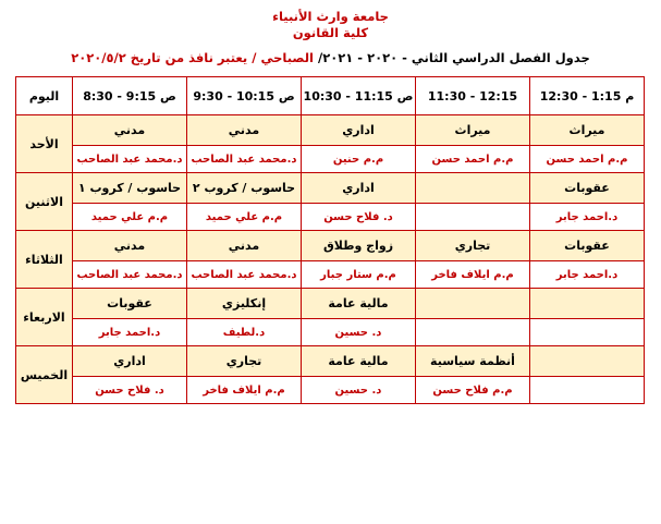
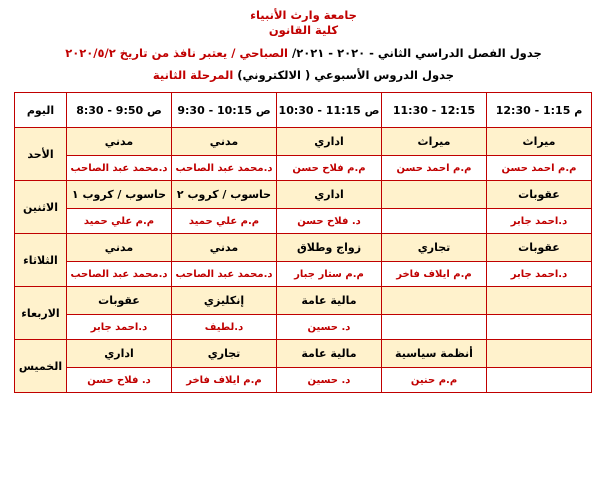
  جامعة وارث الأنبياء
  كلية القانون
  جدول الفصل الدراسي الثاني - ٢٠٢٠ - ٢٠٢١/ الصباحي / يعتبر نافذ من تاريخ ٢٠٢٠/٥/٢
+ جدول الدروس الأسبوعي ( الالكتروني) المرحلة الثانية
- م 1:15 - 12:30	12:15 - 11:30	ص 11:15 - 10:30	ص 10:15 - 9:30	ص 9:15 - 8:30	اليوم
+ م 1:15 - 12:30	12:15 - 11:30	ص 11:15 - 10:30	ص 10:15 - 9:30	ص 9:50 - 8:30	اليوم
  ميراث	ميراث	اداري	مدني	مدني	الأحد
- م.م احمد حسن	م.م احمد حسن	م.م حنين	د.محمد عبد الصاحب	د.محمد عبد الصاحب
+ م.م احمد حسن	م.م احمد حسن	م.م فلاح حسن	د.محمد عبد الصاحب	د.محمد عبد الصاحب
  عقوبات		اداري	حاسوب / كروب ٢	حاسوب / كروب ١	الاثنين
  د.احمد جابر		د. فلاح حسن	م.م علي حميد	م.م علي حميد
  عقوبات	تجاري	زواج وطلاق	مدني	مدني	الثلاثاء
  د.احمد جابر	م.م ايلاف فاخر	م.م ستار جبار	د.محمد عبد الصاحب	د.محمد عبد الصاحب
  		مالية عامة	إنكليزي	عقوبات	الاربعاء
  		د. حسين	د.لطيف	د.احمد جابر
  	أنظمة سياسية	مالية عامة	تجاري	اداري	الخميس
- 	م.م فلاح حسن	د. حسين	م.م ايلاف فاخر	د. فلاح حسن
+ 	م.م حنين	د. حسين	م.م ايلاف فاخر	د. فلاح حسن
